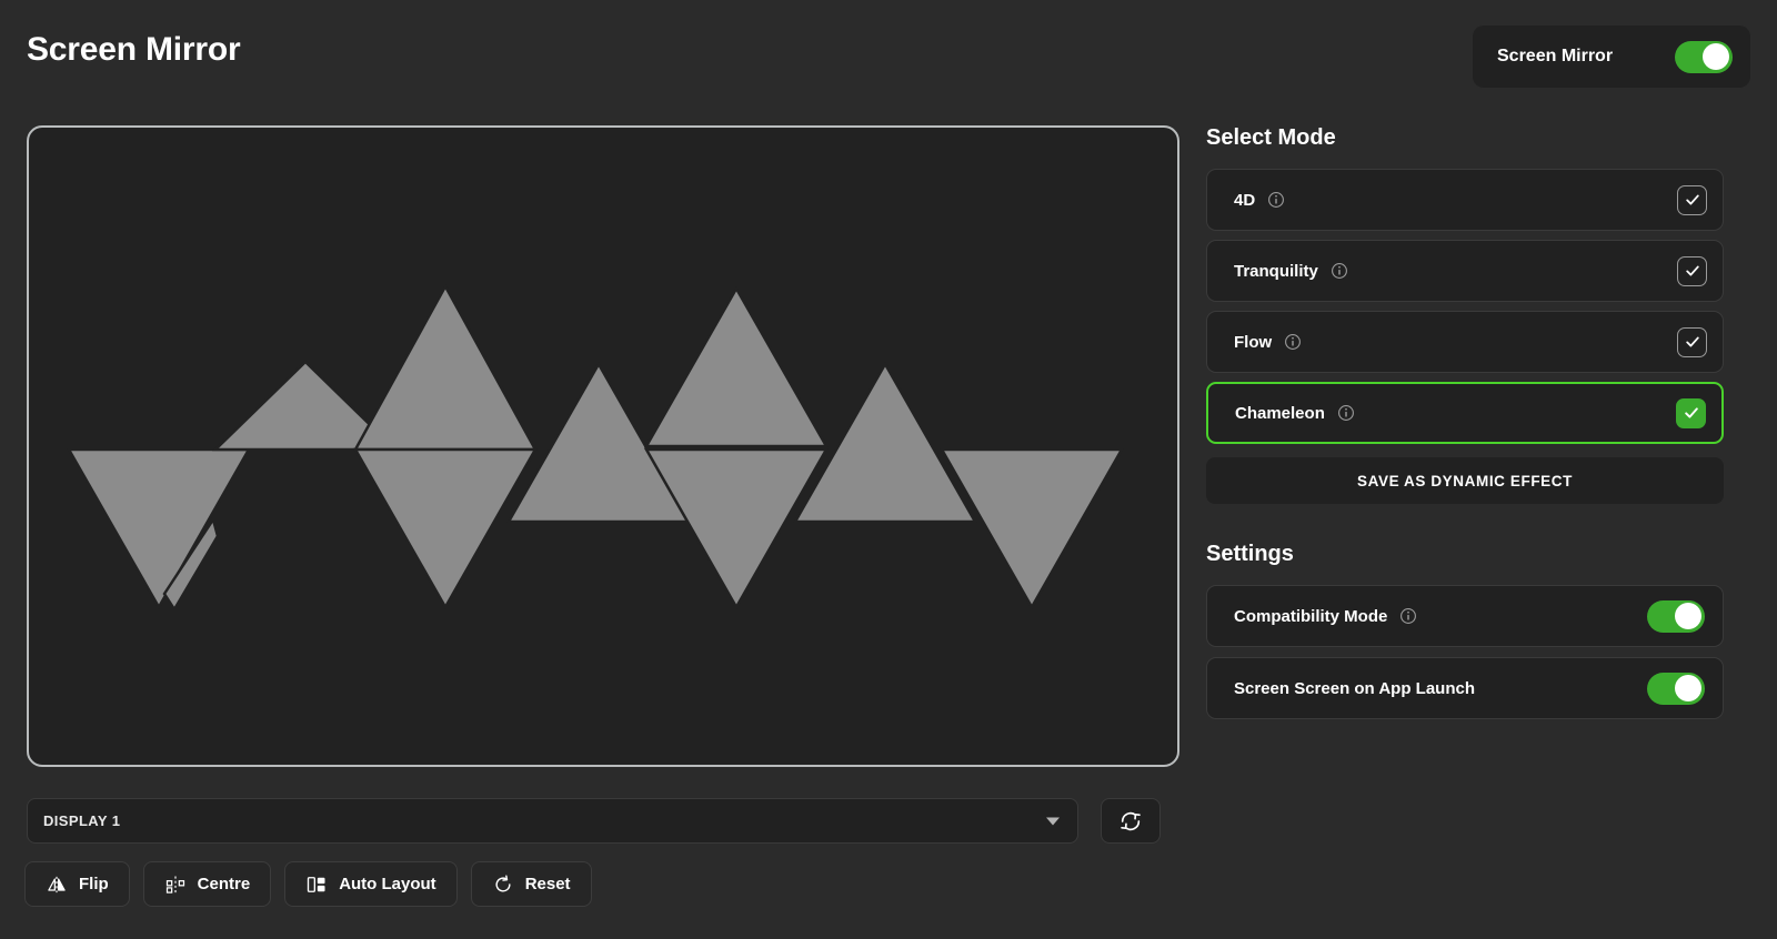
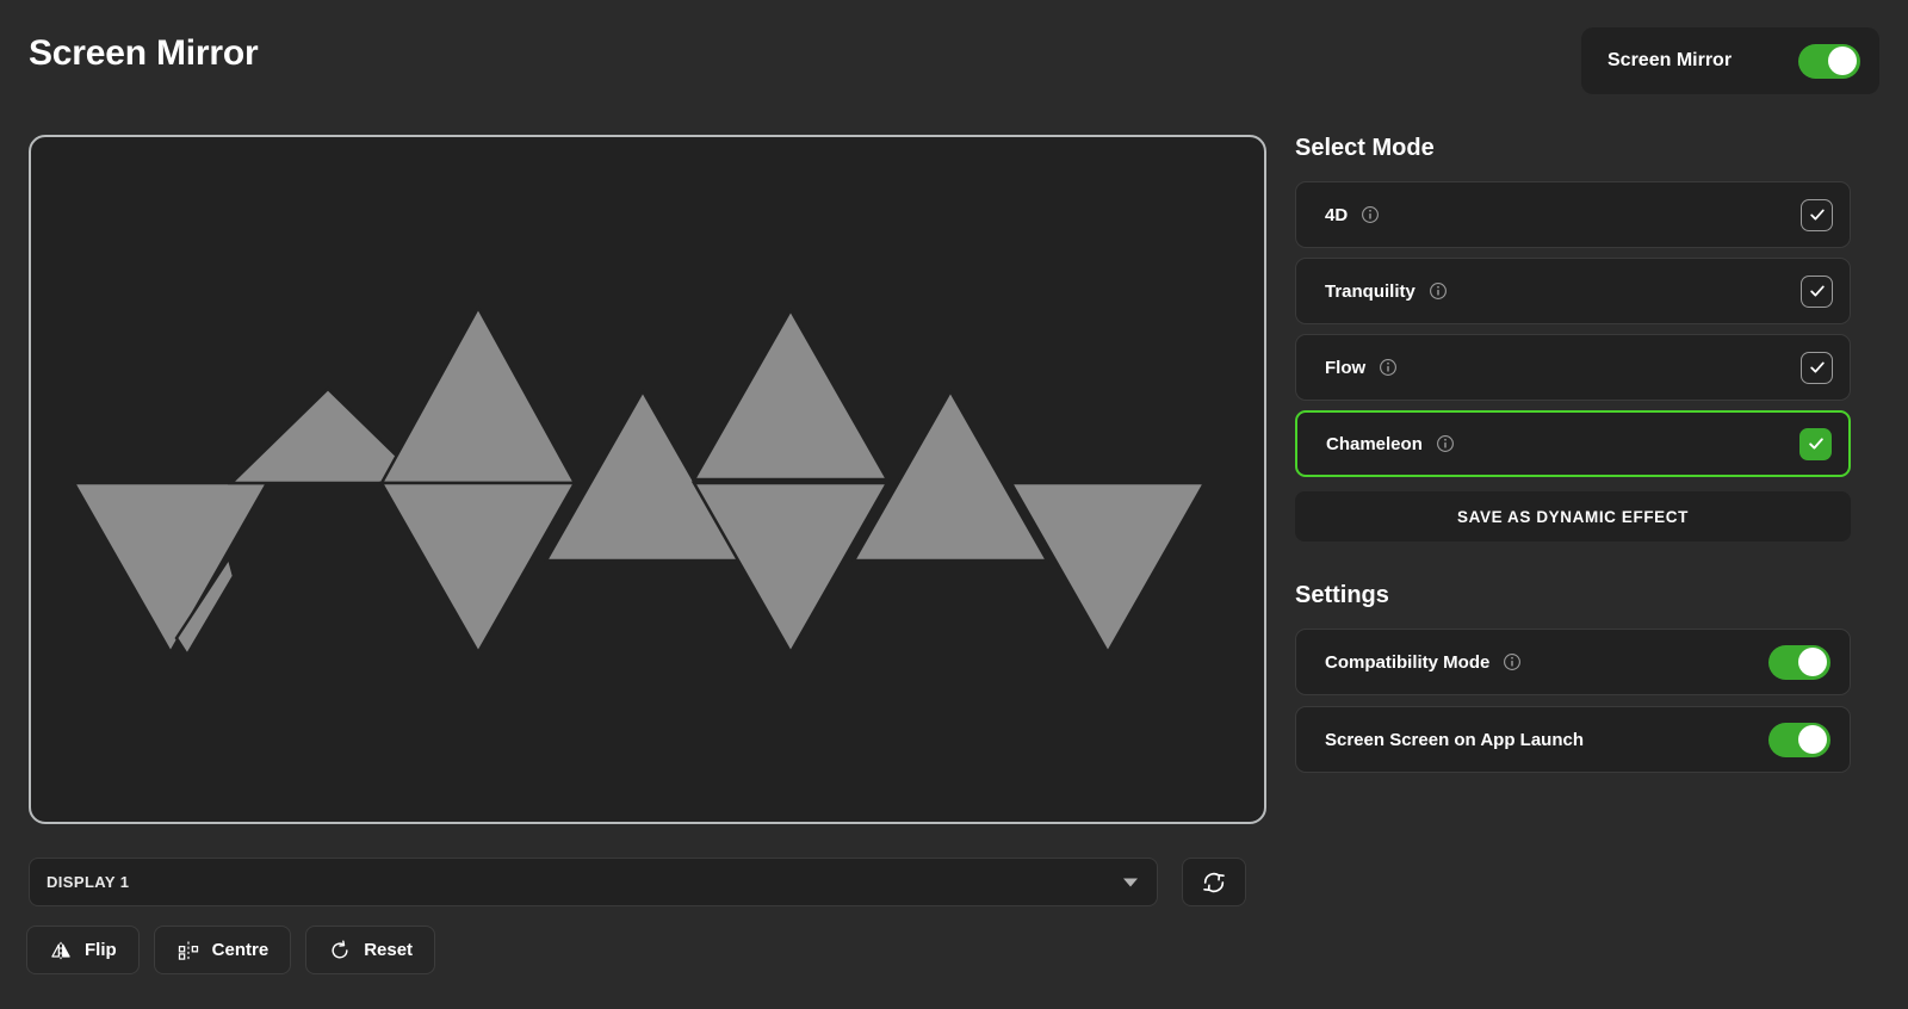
  Screen Mirror
  Screen Mirror
  DISPLAY 1
  Flip
  Centre
- Auto Layout
  Reset
  Select Mode
  4D
  Tranquility
  Flow
  Chameleon
  SAVE AS DYNAMIC EFFECT
  Settings
  Compatibility Mode
  Screen Screen on App Launch
